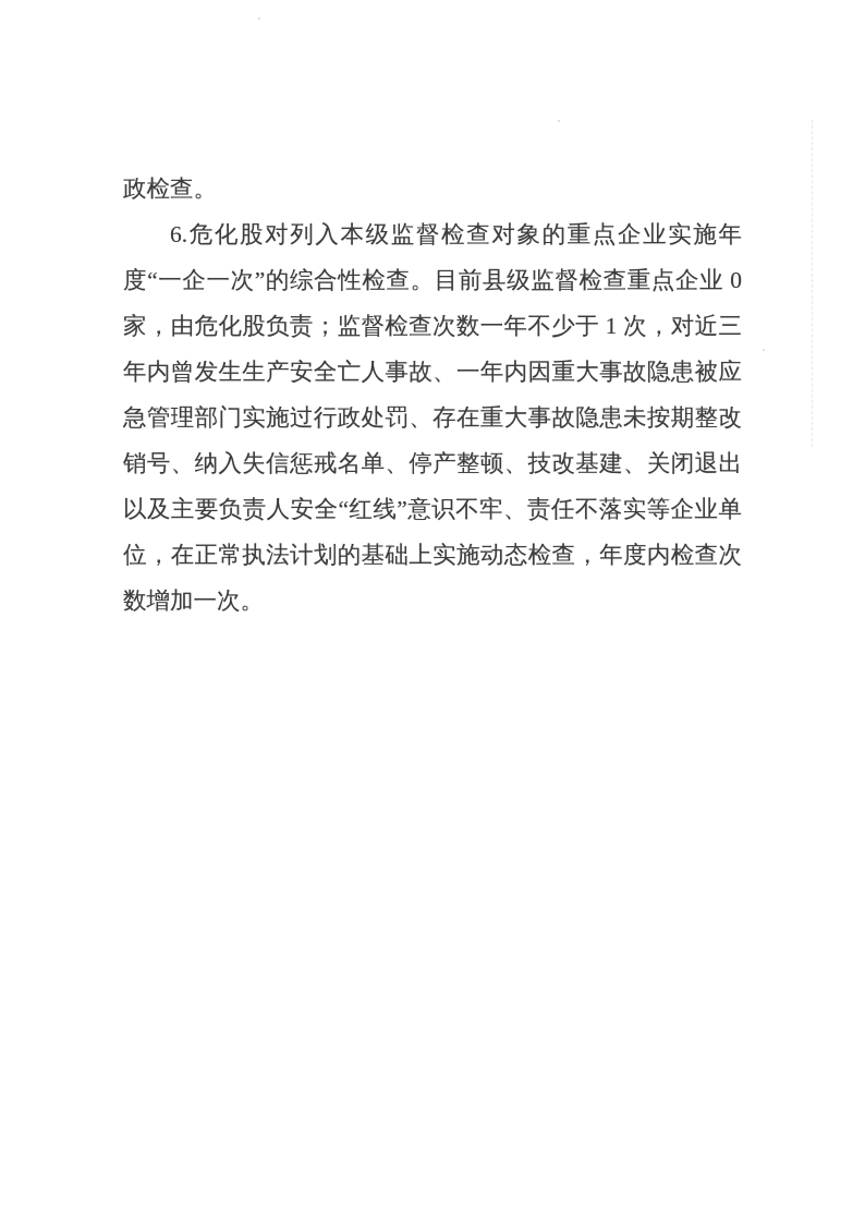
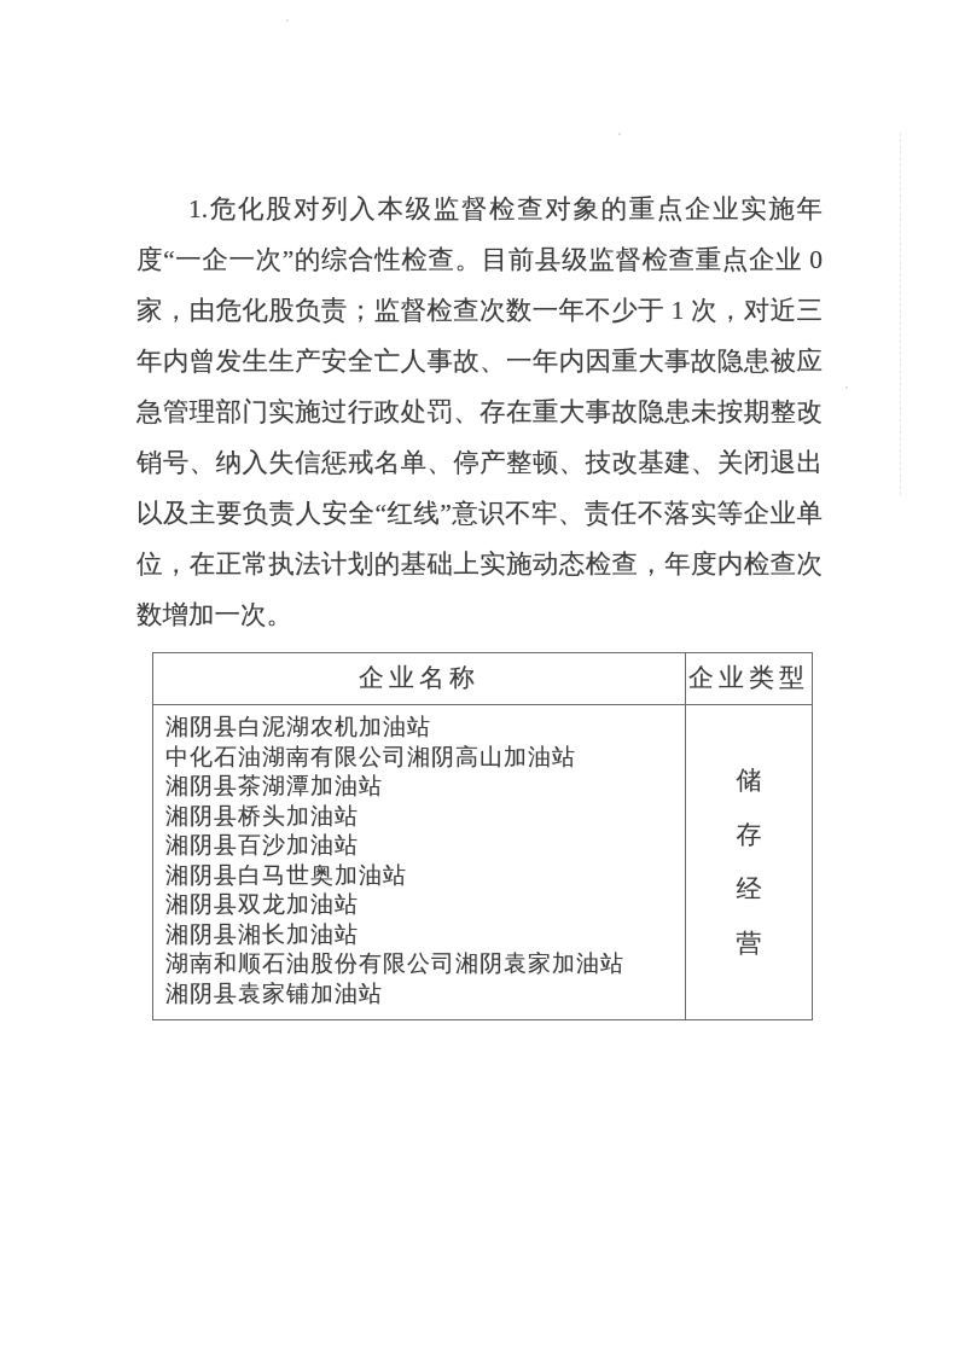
- 政检查。
- 6.危化股对列入本级监督检查对象的重点企业实施年度“一企一次”的综合性检查。目前县级监督检查重点企业 0 家，由危化股负责；监督检查次数一年不少于 1 次，对近三年内曾发生生产安全亡人事故、一年内因重大事故隐患被应急管理部门实施过行政处罚、存在重大事故隐患未按期整改销号、纳入失信惩戒名单、停产整顿、技改基建、关闭退出以及主要负责人安全“红线”意识不牢、责任不落实等企业单位，在正常执法计划的基础上实施动态检查，年度内检查次数增加一次。
+ 1.危化股对列入本级监督检查对象的重点企业实施年度“一企一次”的综合性检查。目前县级监督检查重点企业 0 家，由危化股负责；监督检查次数一年不少于 1 次，对近三年内曾发生生产安全亡人事故、一年内因重大事故隐患被应急管理部门实施过行政处罚、存在重大事故隐患未按期整改销号、纳入失信惩戒名单、停产整顿、技改基建、关闭退出以及主要负责人安全“红线”意识不牢、责任不落实等企业单位，在正常执法计划的基础上实施动态检查，年度内检查次数增加一次。
+ 企业名称	企业类型
+ 湘阴县白泥湖农机加油站 中化石油湖南有限公司湘阴高山加油站 湘阴县茶湖潭加油站 湘阴县桥头加油站 湘阴县百沙加油站 湘阴县白马世奥加油站 湘阴县双龙加油站 湘阴县湘长加油站 湖南和顺石油股份有限公司湘阴袁家加油站 湘阴县袁家铺加油站	储 存 经 营
